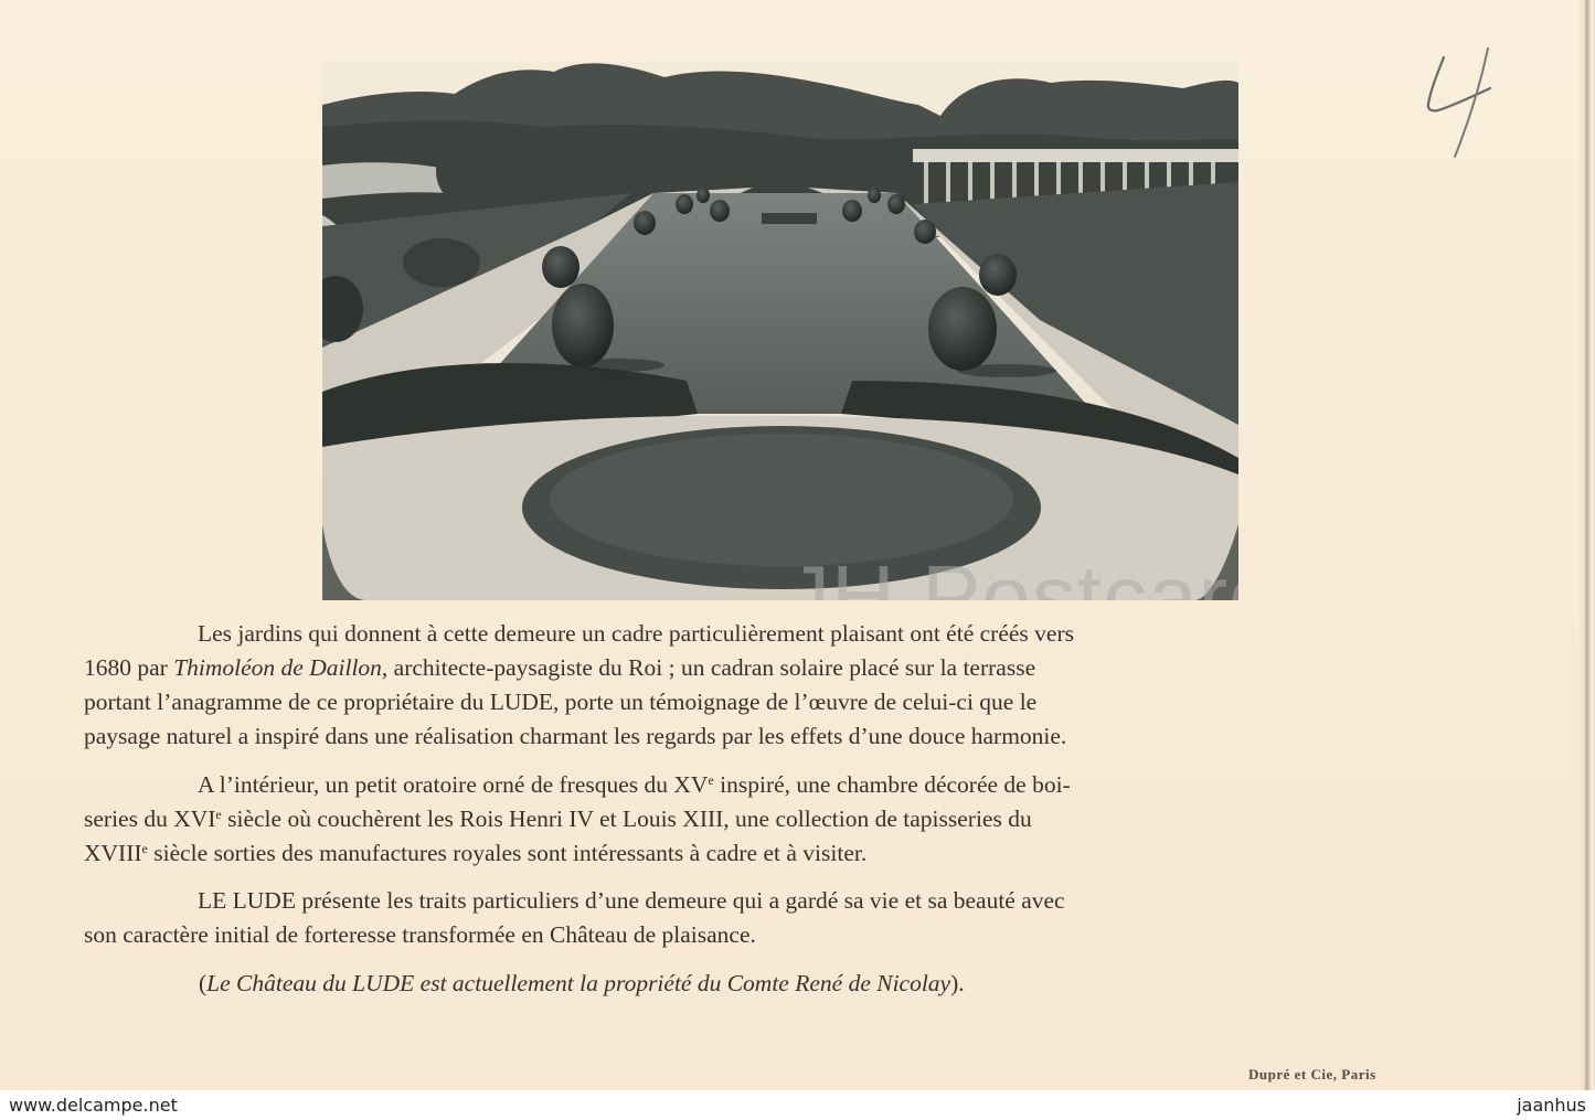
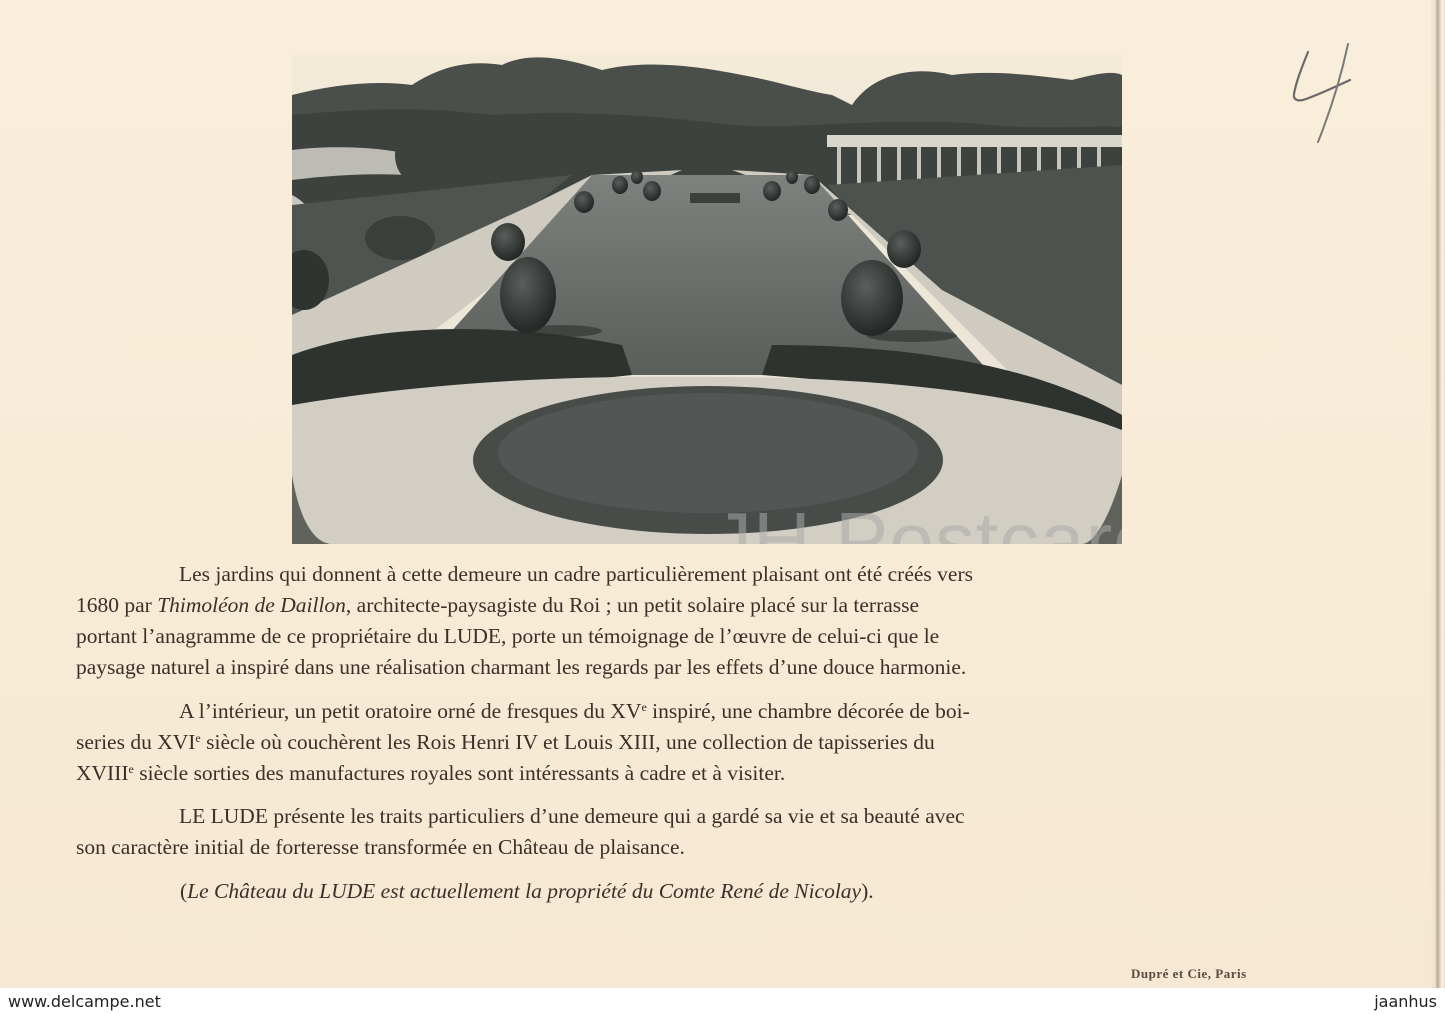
  JH Postcar
  Les jardins qui donnent à cette demeure un cadre particulièrement plaisant ont été créés vers
- 1680 par Thimoléon de Daillon, architecte-paysagiste du Roi ; un cadran solaire placé sur la terrasse
+ 1680 par Thimoléon de Daillon, architecte-paysagiste du Roi ; un petit solaire placé sur la terrasse
  portant l’anagramme de ce propriétaire du LUDE, porte un témoignage de l’œuvre de celui-ci que le
  paysage naturel a inspiré dans une réalisation charmant les regards par les effets d’une douce harmonie.
  A l’intérieur, un petit oratoire orné de fresques du XVe inspiré, une chambre décorée de boi-
  series du XVIe siècle où couchèrent les Rois Henri IV et Louis XIII, une collection de tapisseries du
  XVIIIe siècle sorties des manufactures royales sont intéressants à cadre et à visiter.
  LE LUDE présente les traits particuliers d’une demeure qui a gardé sa vie et sa beauté avec
  son caractère initial de forteresse transformée en Château de plaisance.
  (Le Château du LUDE est actuellement la propriété du Comte René de Nicolay).
  Dupré et Cie, Paris
  www.delcampe.net
  jaanhus
